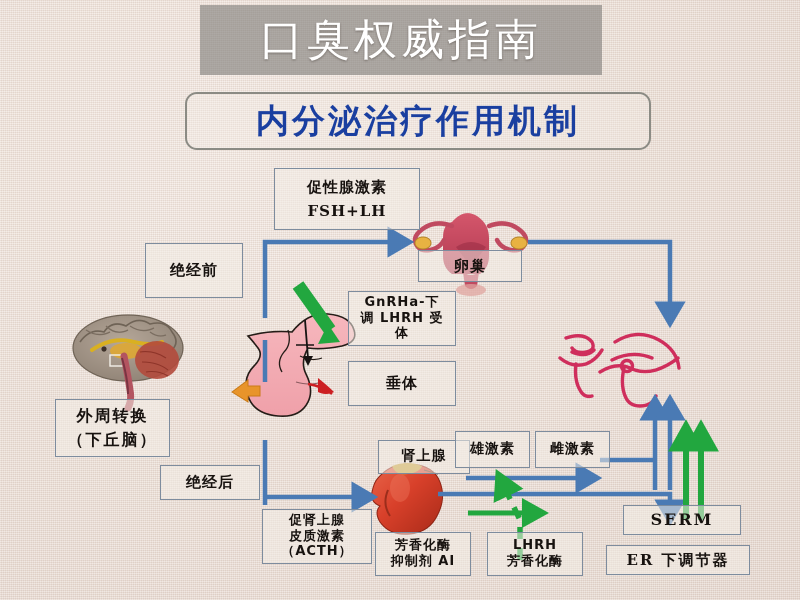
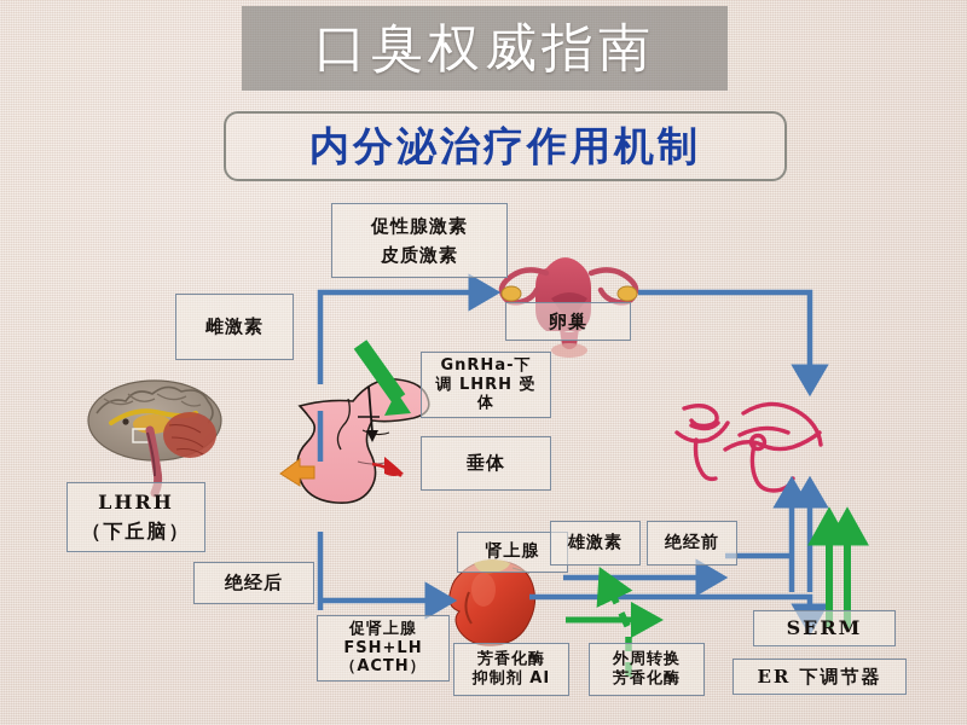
  口臭权威指南
  内分泌治疗作用机制
  促性腺激素
- FSH+LH
+ 皮质激素
- 绝经前
+ 雌激素
  卵巢
  GnRHa-下
  调 LHRH 受
  体
  垂体
- 外周转换
+ LHRH
  （下丘脑）
  绝经后
  促肾上腺
- 皮质激素
+ FSH+LH
  （ACTH）
  肾上腺
  芳香化酶
  抑制剂 AI
- LHRH
+ 外周转换
  芳香化酶
  雄激素
- 雌激素
+ 绝经前
  SERM
  ER 下调节器
